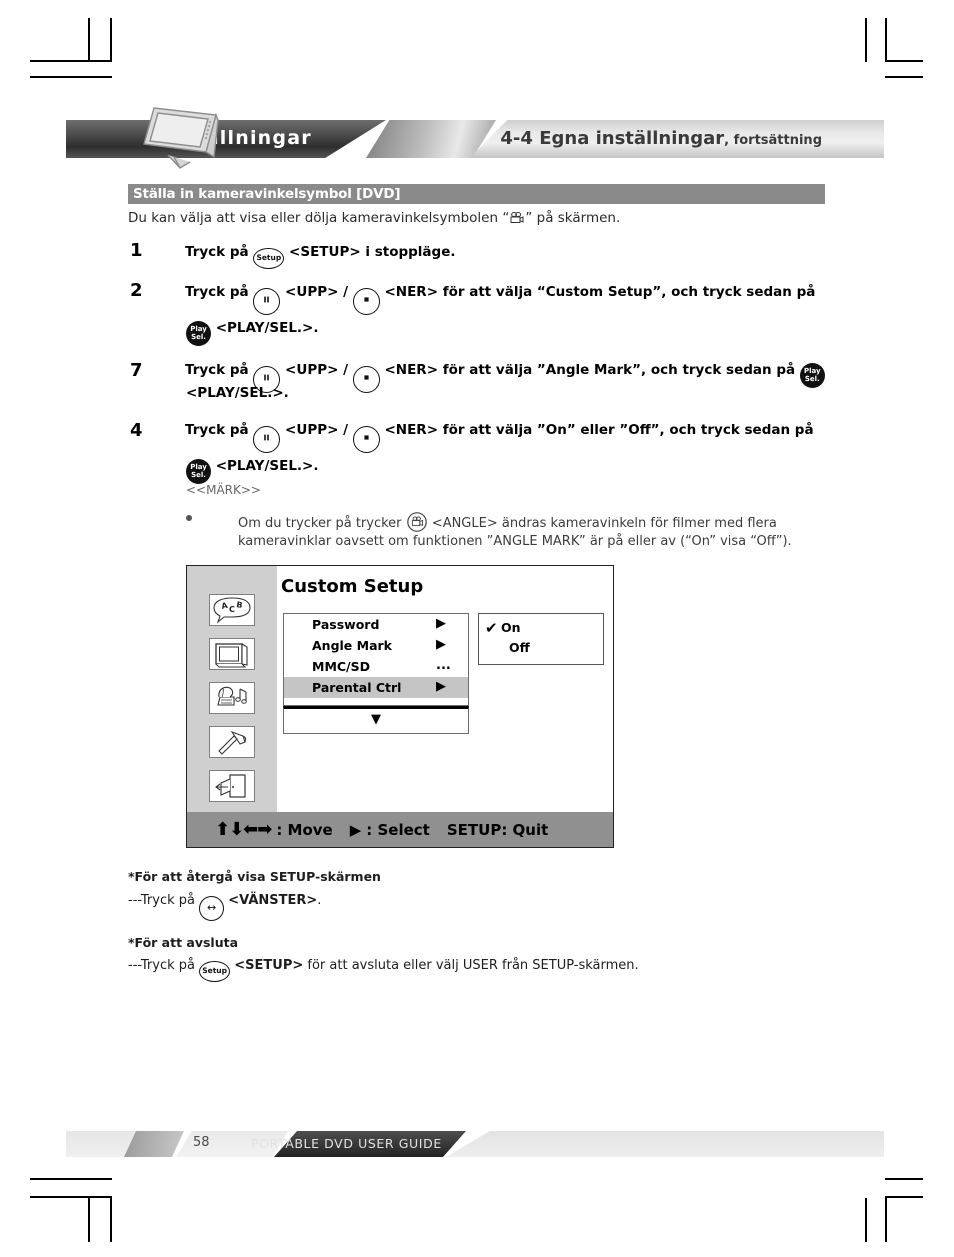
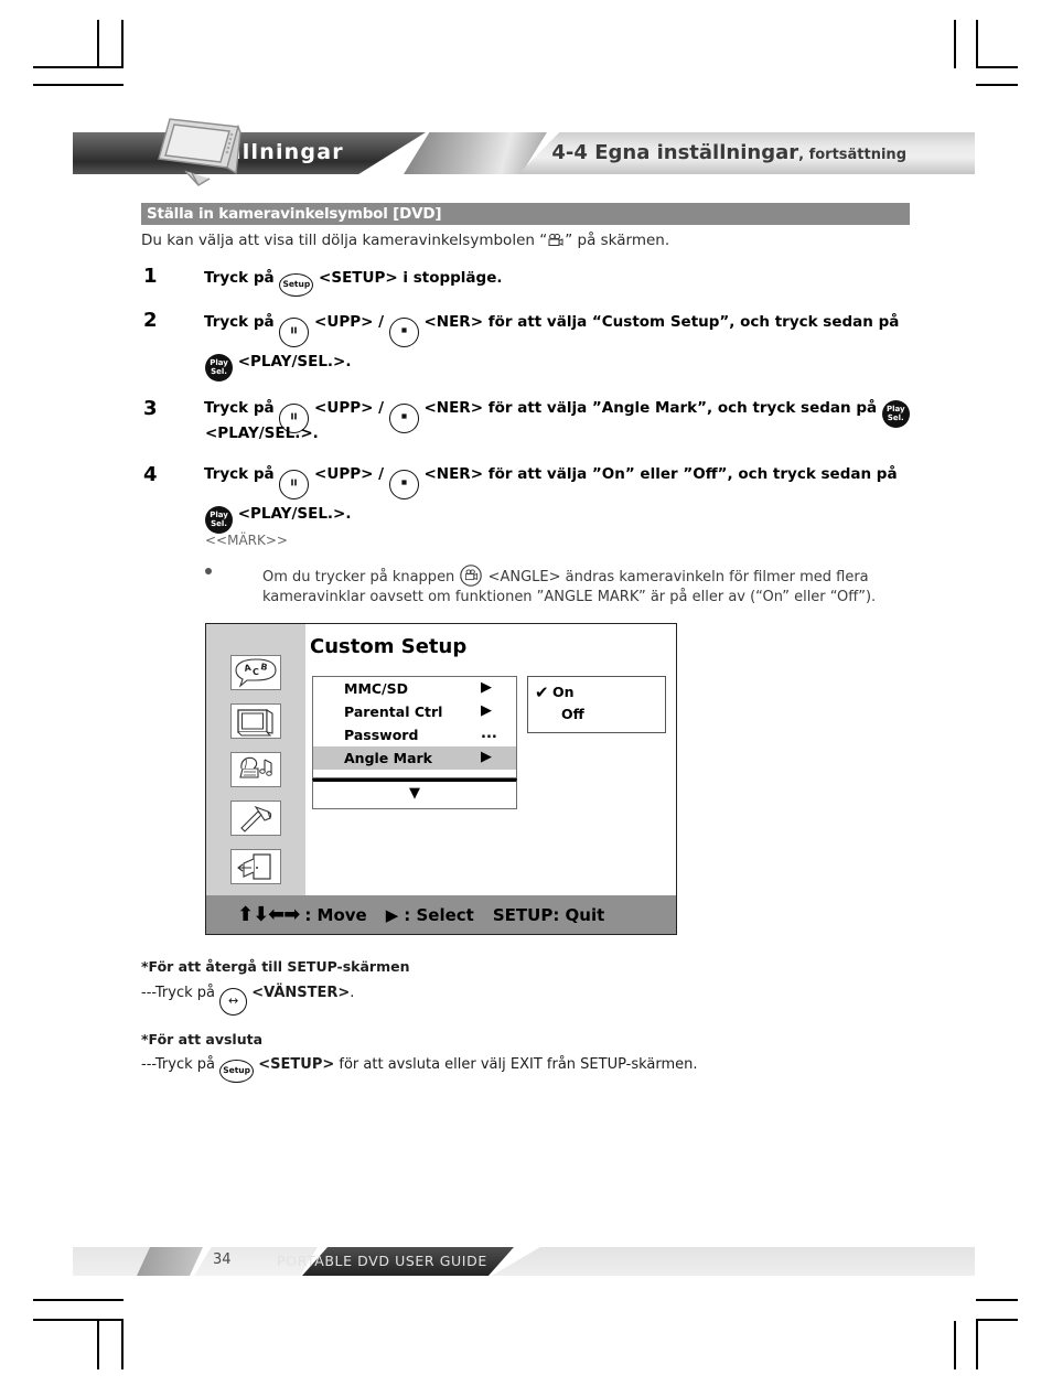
  4-4 Egna inställningar, fortsättning
  Ställa in kameravinkelsymbol [DVD]
- Du kan välja att visa eller dölja kameravinkelsymbolen “ ” på skärmen.
+ Du kan välja att visa till dölja kameravinkelsymbolen “ ” på skärmen.
  1
  Tryck på Setup <SETUP> i stoppläge.
  2
  Tryck på <UPP> / <NER> för att välja “Custom Setup”, och tryck sedan på
  Play
  Sel.
  <PLAY/SEL.>.
- 7
+ 3
  Tryck på <UPP> / <NER> för att välja ”Angle Mark”, och tryck sedan på
  Play
  Sel.
  <PLAY/SEL.>.
  4
  Tryck på <UPP> / <NER> för att välja ”On” eller ”Off”, och tryck sedan på
  Play
  Sel.
  <PLAY/SEL.>.
  <<MÄRK>>
- Om du trycker på trycker <ANGLE> ändras kameravinkeln för filmer med flera
+ Om du trycker på knappen <ANGLE> ändras kameravinkeln för filmer med flera
- kameravinklar oavsett om funktionen ”ANGLE MARK” är på eller av (“On” visa “Off”).
+ kameravinklar oavsett om funktionen ”ANGLE MARK” är på eller av (“On” eller “Off”).
  C
  Custom Setup
- Password
+ MMC/SD
  ▶
- Angle Mark
+ Parental Ctrl
  ▶
- MMC/SD
+ Password
  ...
- Parental Ctrl
+ Angle Mark
  ▶
  ▼
  ✔
  On
  Off
  ⬆⬇⬅➡
  : Move
  ▶
  : Select
  SETUP: Quit
- *För att återgå visa SETUP-skärmen
+ *För att återgå till SETUP-skärmen
  ---Tryck på ↔ <VÄNSTER>.
  *För att avsluta
- ---Tryck på Setup <SETUP> för att avsluta eller välj USER från SETUP-skärmen.
+ ---Tryck på Setup <SETUP> för att avsluta eller välj EXIT från SETUP-skärmen.
- 58
+ 34
  PORTABLE DVD USER GUIDE
